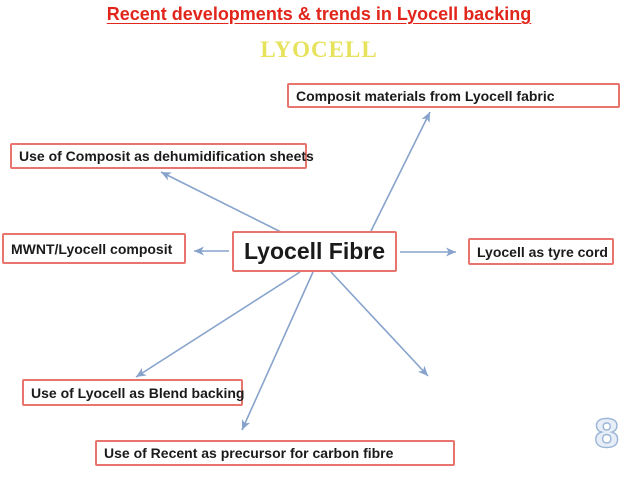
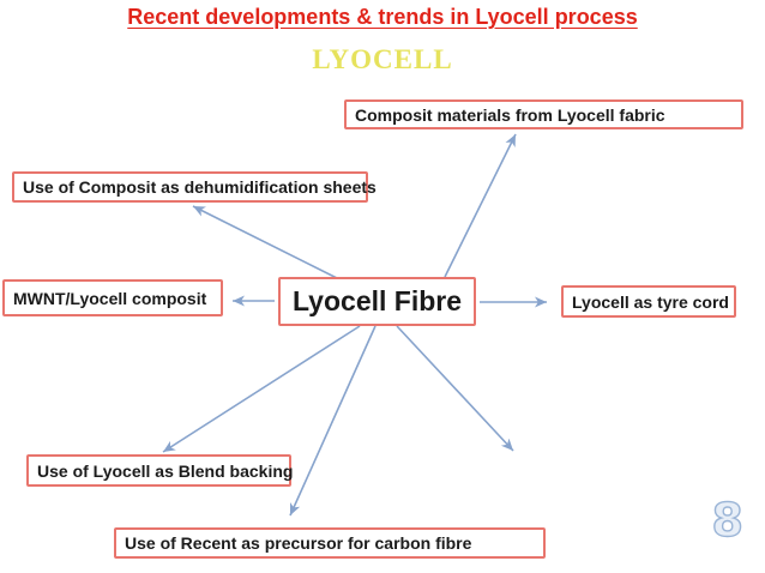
- Recent developments & trends in Lyocell backing
+ Recent developments & trends in Lyocell process
  LYOCELL
  Composit materials from Lyocell fabric
  Use of Composit as dehumidification sheets
  MWNT/Lyocell composit
  Lyocell Fibre
  Lyocell as tyre cord
  Use of Lyocell as Blend backing
  Use of Recent as precursor for carbon fibre
  8
